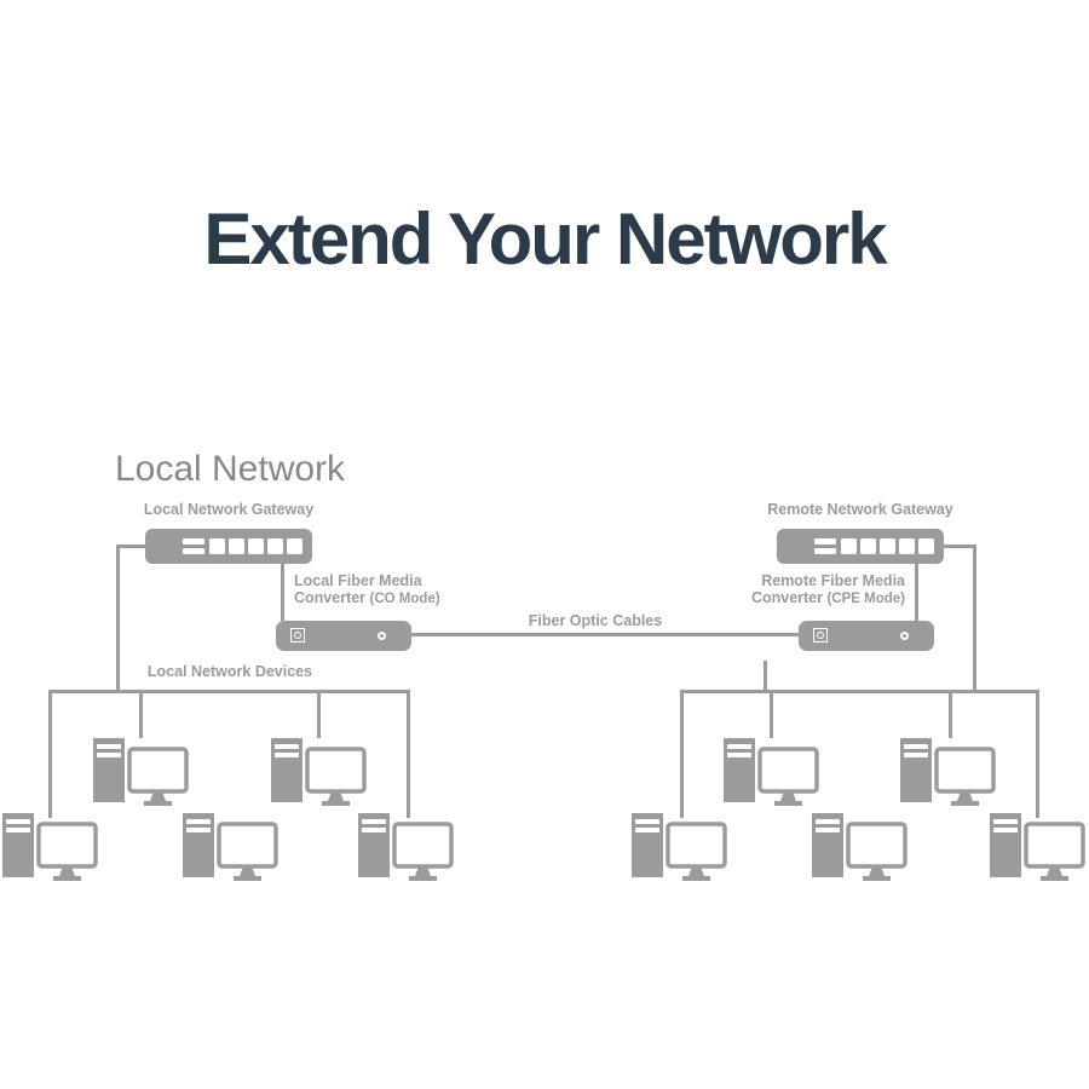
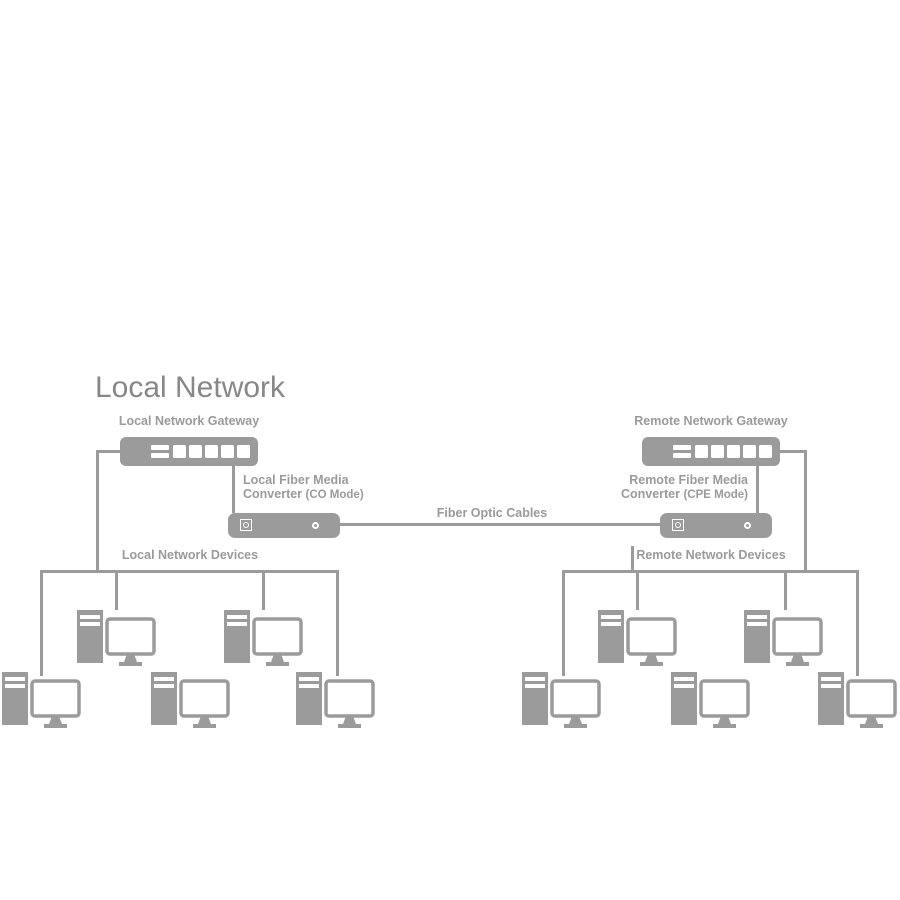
- Extend Your Network
  Local Network
  Local Network Gateway
  Local Fiber Media
  Converter (CO Mode)
  Fiber Optic Cables
  Remote Network Gateway
  Remote Fiber Media
  Converter (CPE Mode)
  Local Network Devices
+ Remote Network Devices
